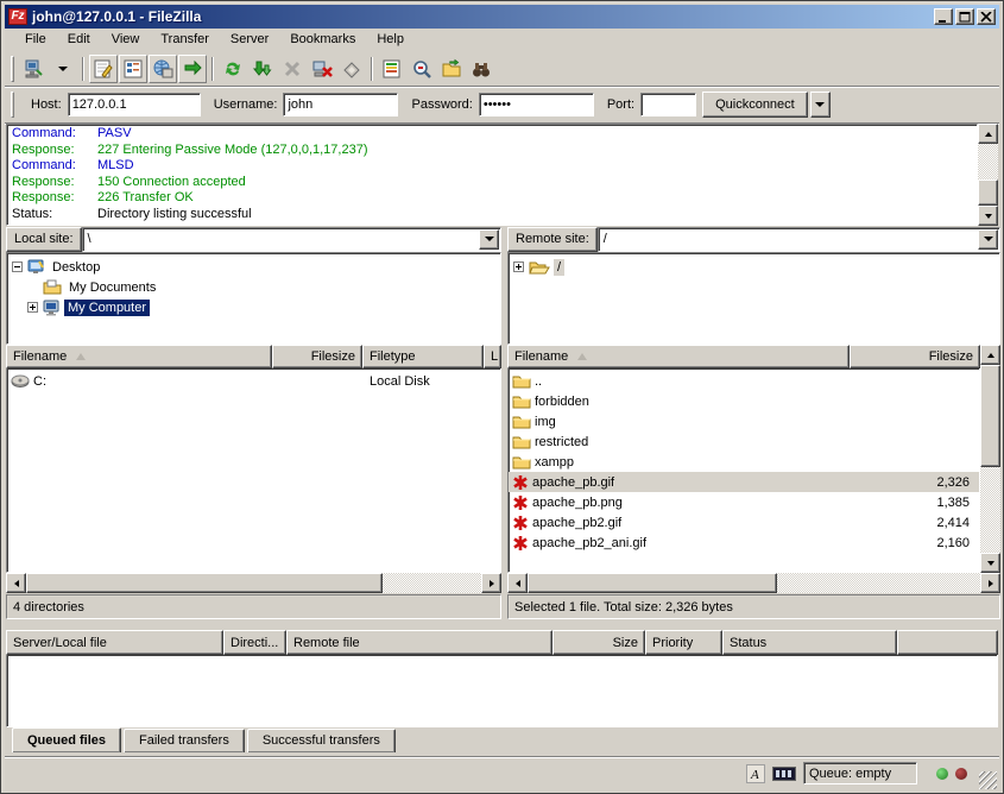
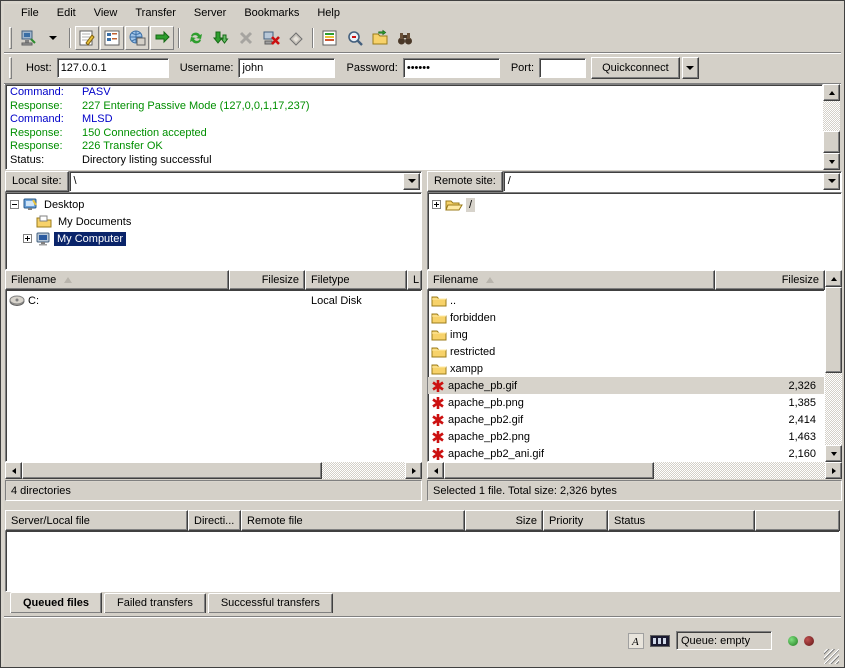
- Fz
- john@127.0.0.1 - FileZilla
  File
  Edit
  View
  Transfer
  Server
  Bookmarks
  Help
  Host:
  127.0.0.1
  Username:
  john
  Password:
  ••••••
  Port:
  Quickconnect
  Command:
  PASV
  Response:
  227 Entering Passive Mode (127,0,0,1,17,237)
  Command:
  MLSD
  Response:
  150 Connection accepted
  Response:
  226 Transfer OK
  Status:
  Directory listing successful
  Local site:
  \
  Desktop
  My Documents
  My Computer
  Filename
  Filesize
  Filetype
  L
  C:
  Local Disk
  4 directories
  Remote site:
  /
  /
  Filename
  Filesize
  ..
  forbidden
  img
  restricted
  xampp
  apache_pb.gif
  2,326
  apache_pb.png
  1,385
  apache_pb2.gif
  2,414
+ apache_pb2.png
+ 1,463
  apache_pb2_ani.gif
  2,160
  Selected 1 file. Total size: 2,326 bytes
  Server/Local file
  Directi...
  Remote file
  Size
  Priority
  Status
  Queued files
  Failed transfers
  Successful transfers
  A
  Queue: empty
